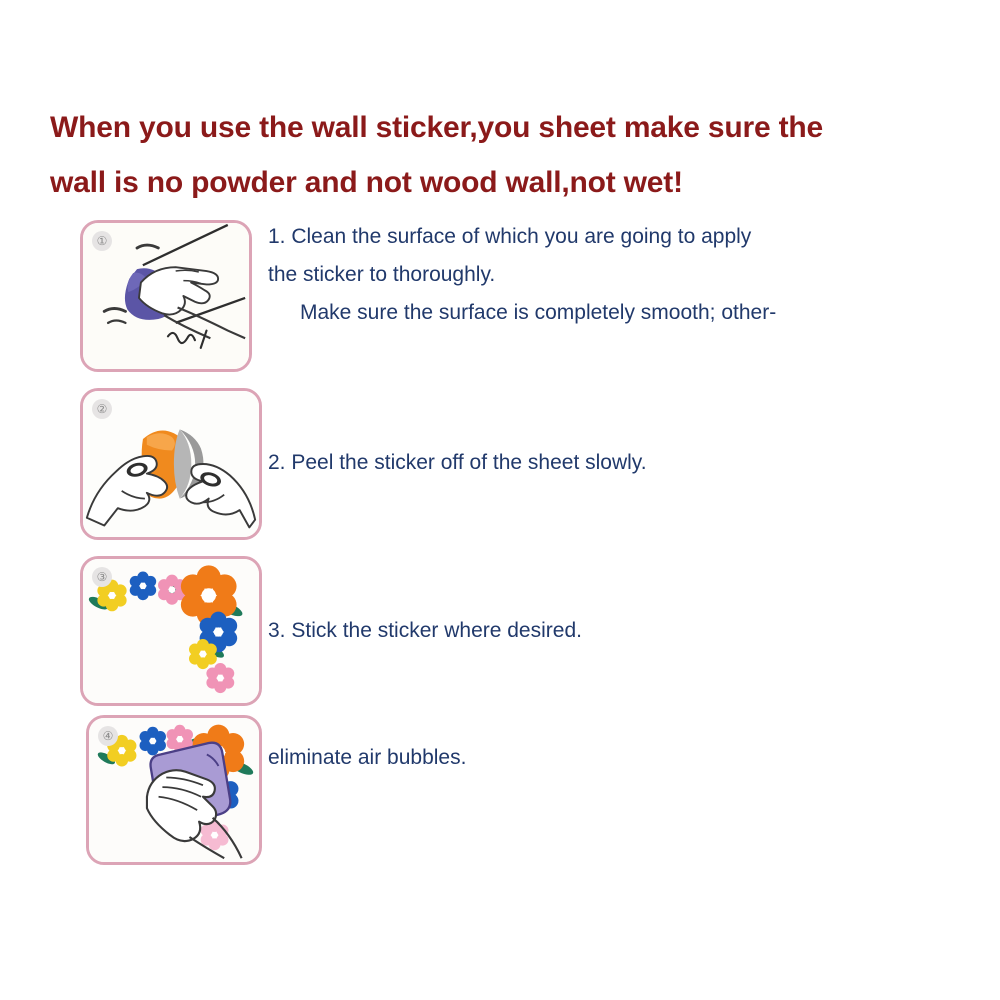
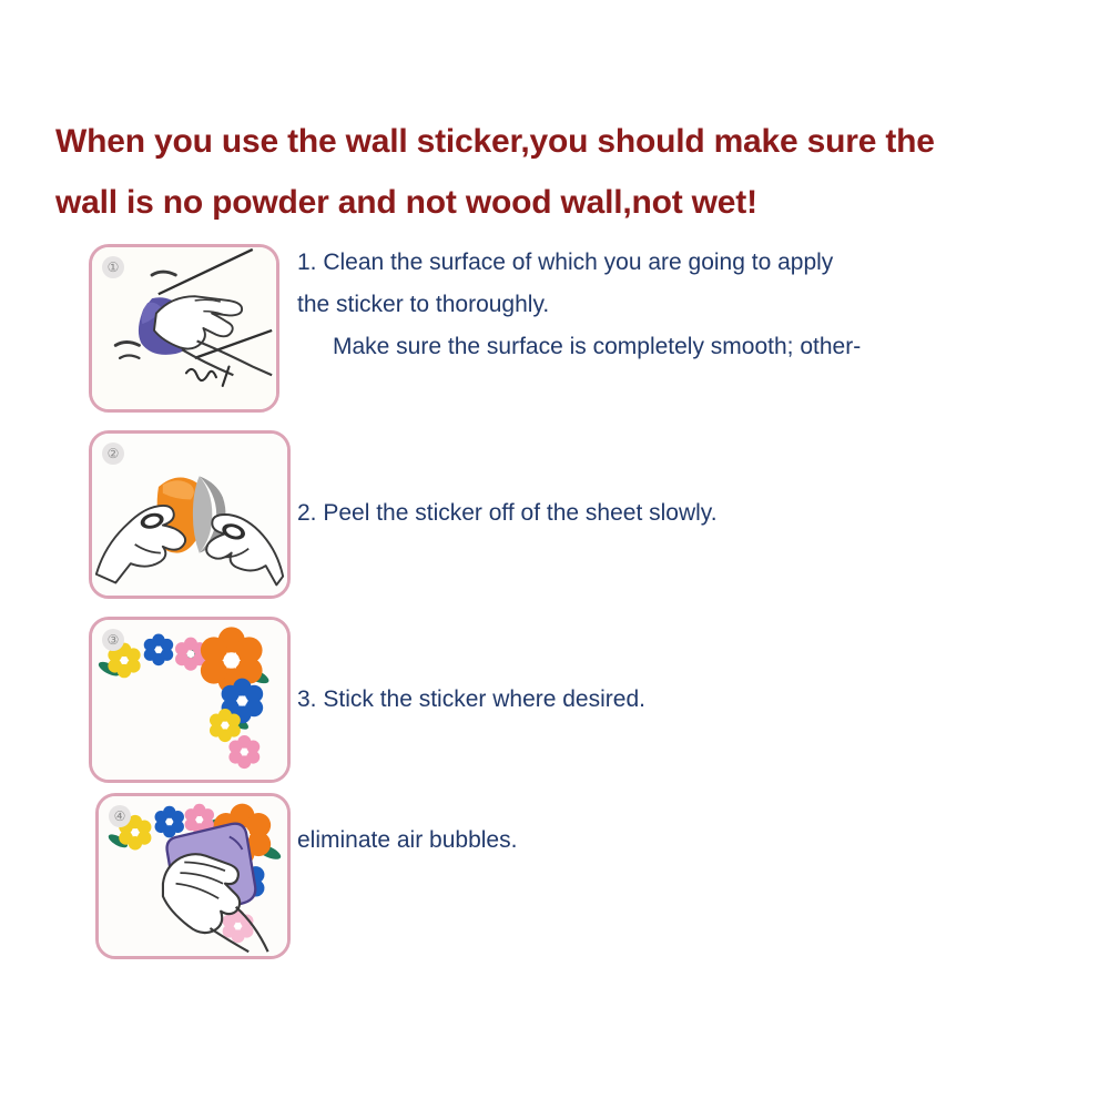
- When you use the wall sticker,you sheet make sure the
+ When you use the wall sticker,you should make sure the
  wall is no powder and not wood wall,not wet!
  ①
  1. Clean the surface of which you are going to apply
  the sticker to thoroughly.
  Make sure the surface is completely smooth; other-
  ②
  2. Peel the sticker off of the sheet slowly.
  ③
  3. Stick the sticker where desired.
  ④
  eliminate air bubbles.
